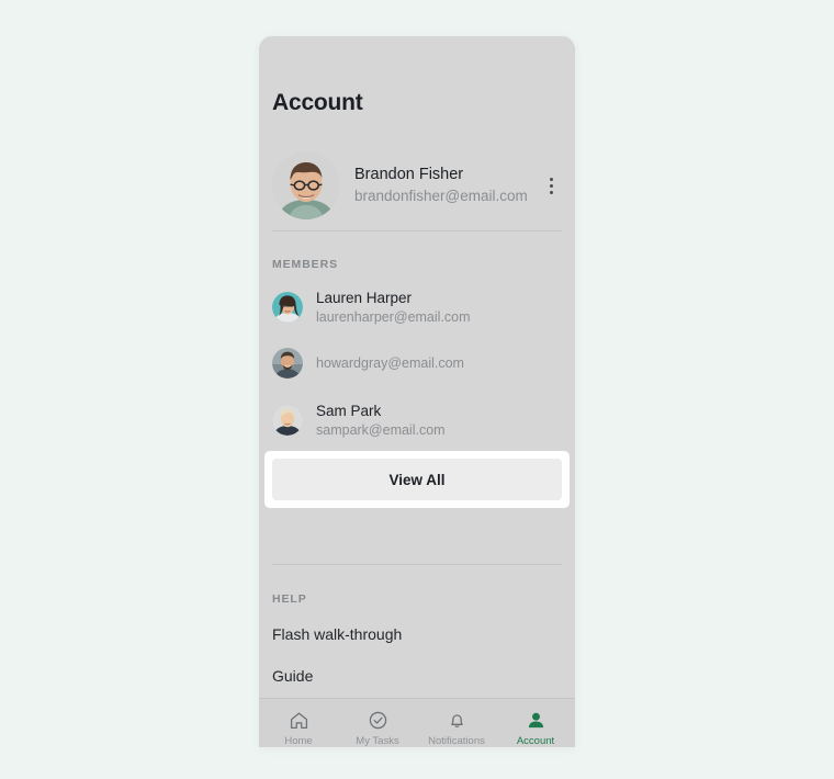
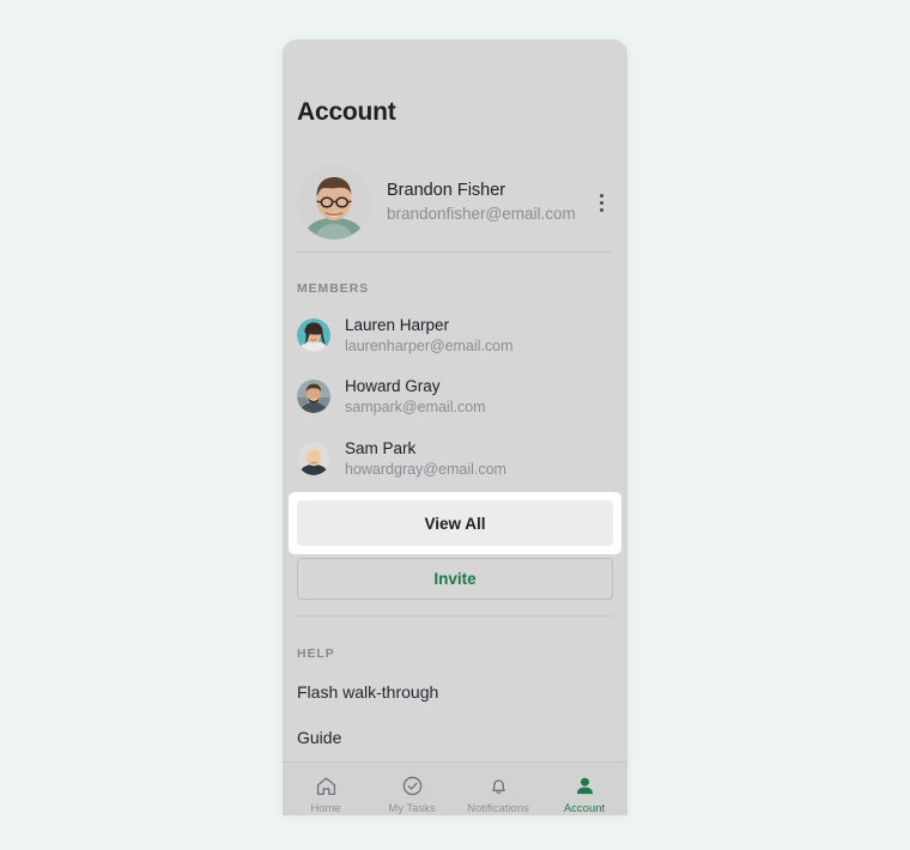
  Account
  Brandon Fisher
  brandonfisher@email.com
  MEMBERS
  Lauren Harper
  laurenharper@email.com
+ Howard Gray
- howardgray@email.com
+ sampark@email.com
  Sam Park
- sampark@email.com
+ howardgray@email.com
  View All
+ Invite
  HELP
  Flash walk-through
  Guide
  Home
  My Tasks
  Notifications
  Account
